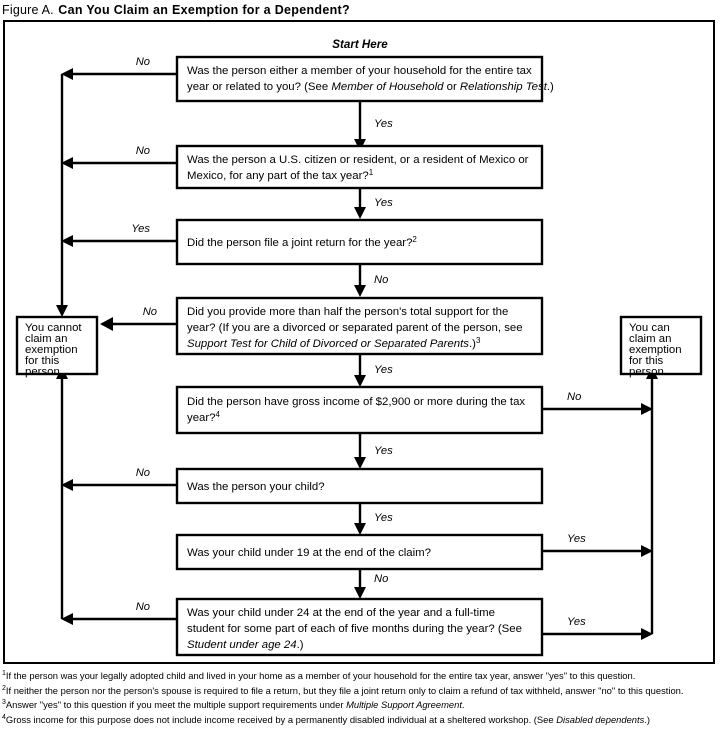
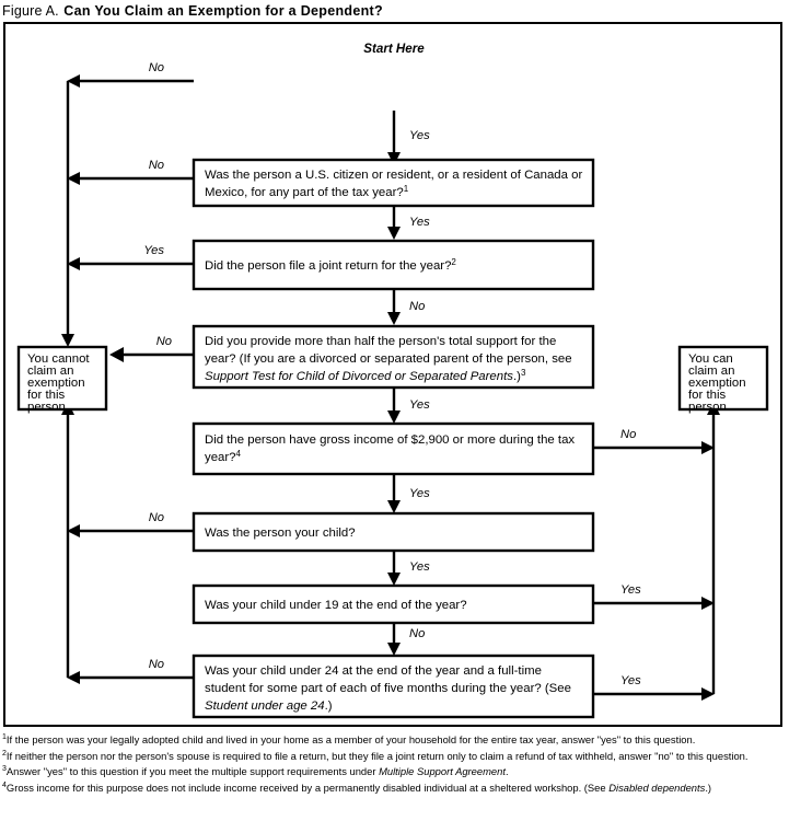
  Figure A. Can You Claim an Exemption for a Dependent?
  No
  Yes
  No
  Yes
  Yes
  No
  No
  Yes
  No
  Yes
  No
  Yes
  Yes
  No
  No
  Yes
  Start Here
- Was the person either a member of your household for the entire tax
- year or related to you? (See Member of Household or Relationship Test.)
- Was the person a U.S. citizen or resident, or a resident of Mexico or
+ Was the person a U.S. citizen or resident, or a resident of Canada or
  Mexico, for any part of the tax year?1
  Did the person file a joint return for the year?2
  Did you provide more than half the person's total support for the
  year? (If you are a divorced or separated parent of the person, see
  Support Test for Child of Divorced or Separated Parents.)3
  Did the person have gross income of $2,900 or more during the tax
  year?4
  Was the person your child?
- Was your child under 19 at the end of the claim?
+ Was your child under 19 at the end of the year?
  Was your child under 24 at the end of the year and a full-time
  student for some part of each of five months during the year? (See
  Student under age 24.)
  You cannot
  claim an
  exemption
  for this
  person.
  You can
  claim an
  exemption
  for this
  person.
  If the person was your legally adopted child and lived in your home as a member of your household for the entire tax year, answer "yes" to this question.
  If neither the person nor the person's spouse is required to file a return, but they file a joint return only to claim a refund of tax withheld, answer "no" to this question.
  Answer "yes" to this question if you meet the multiple support requirements under Multiple Support Agreement.
  Gross income for this purpose does not include income received by a permanently disabled individual at a sheltered workshop. (See Disabled dependents.)
